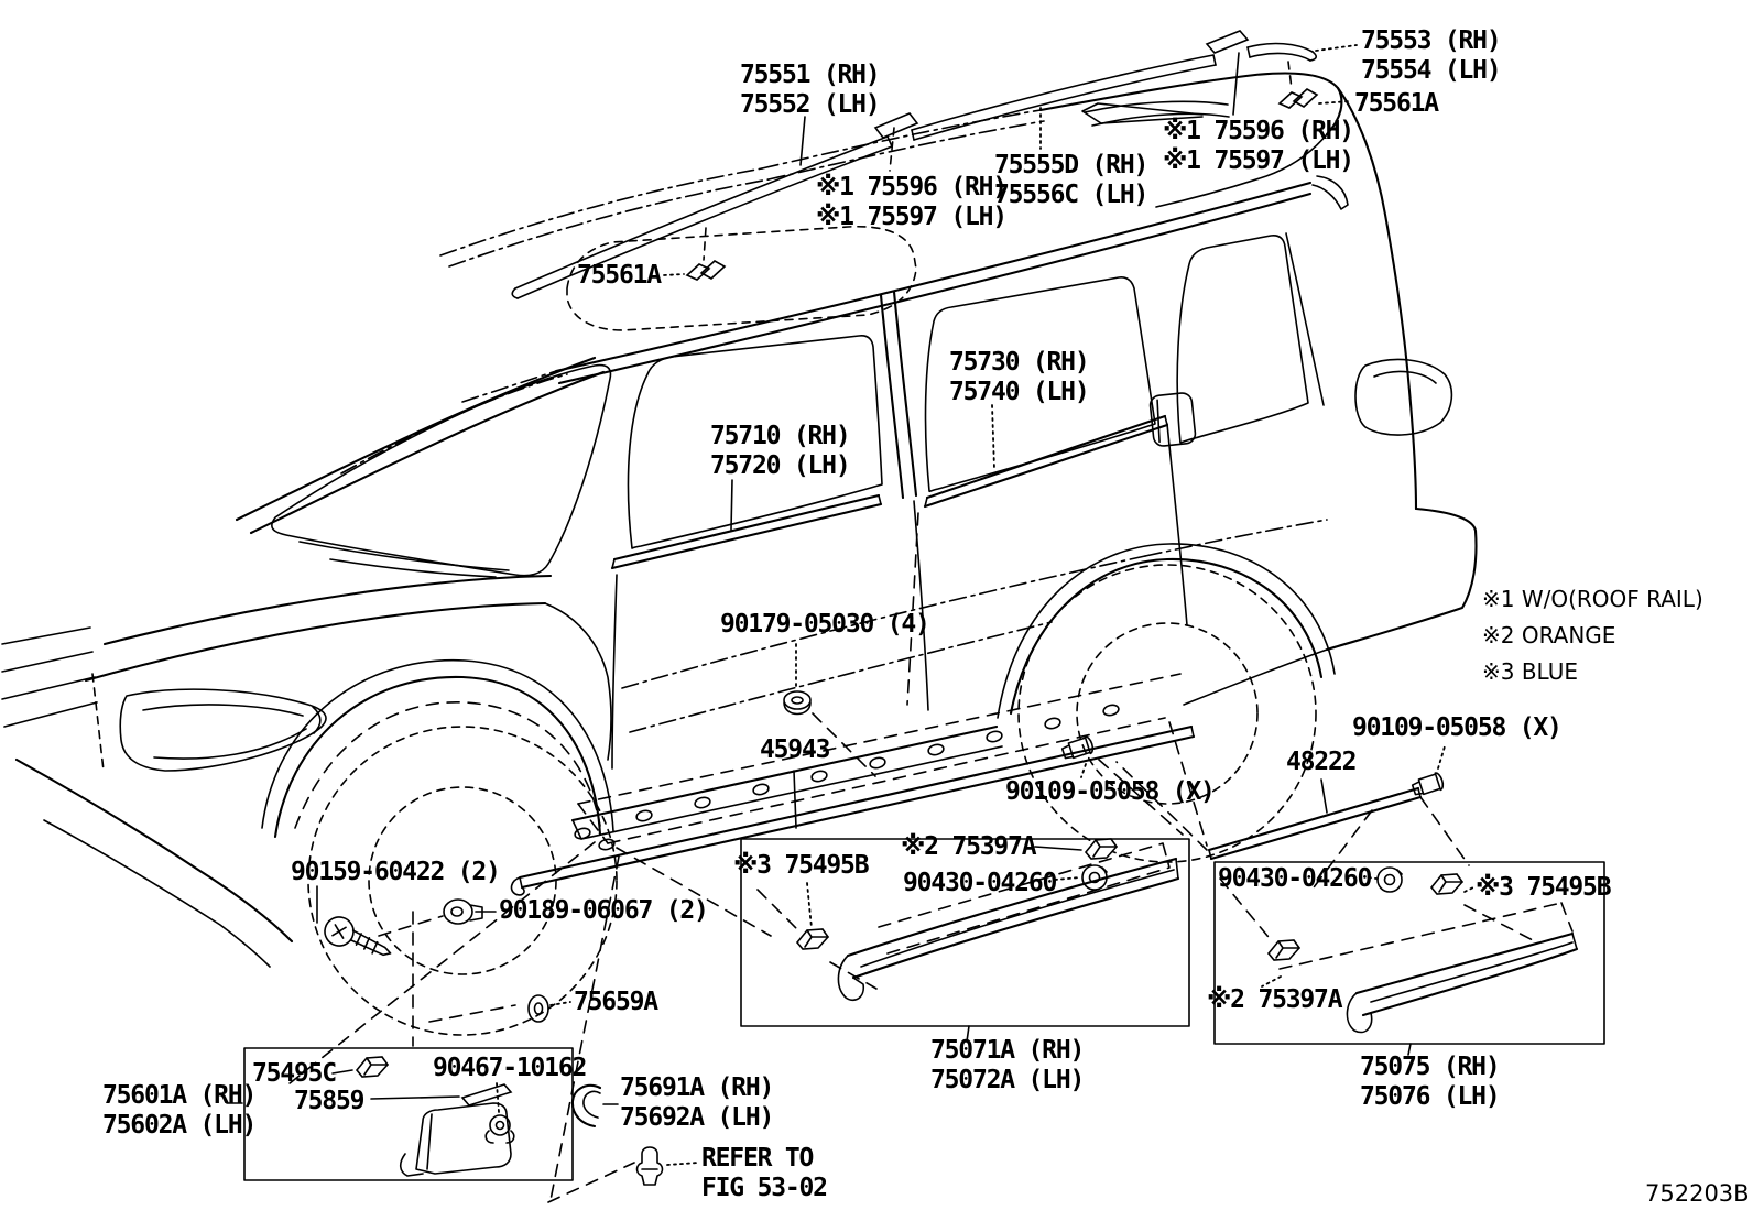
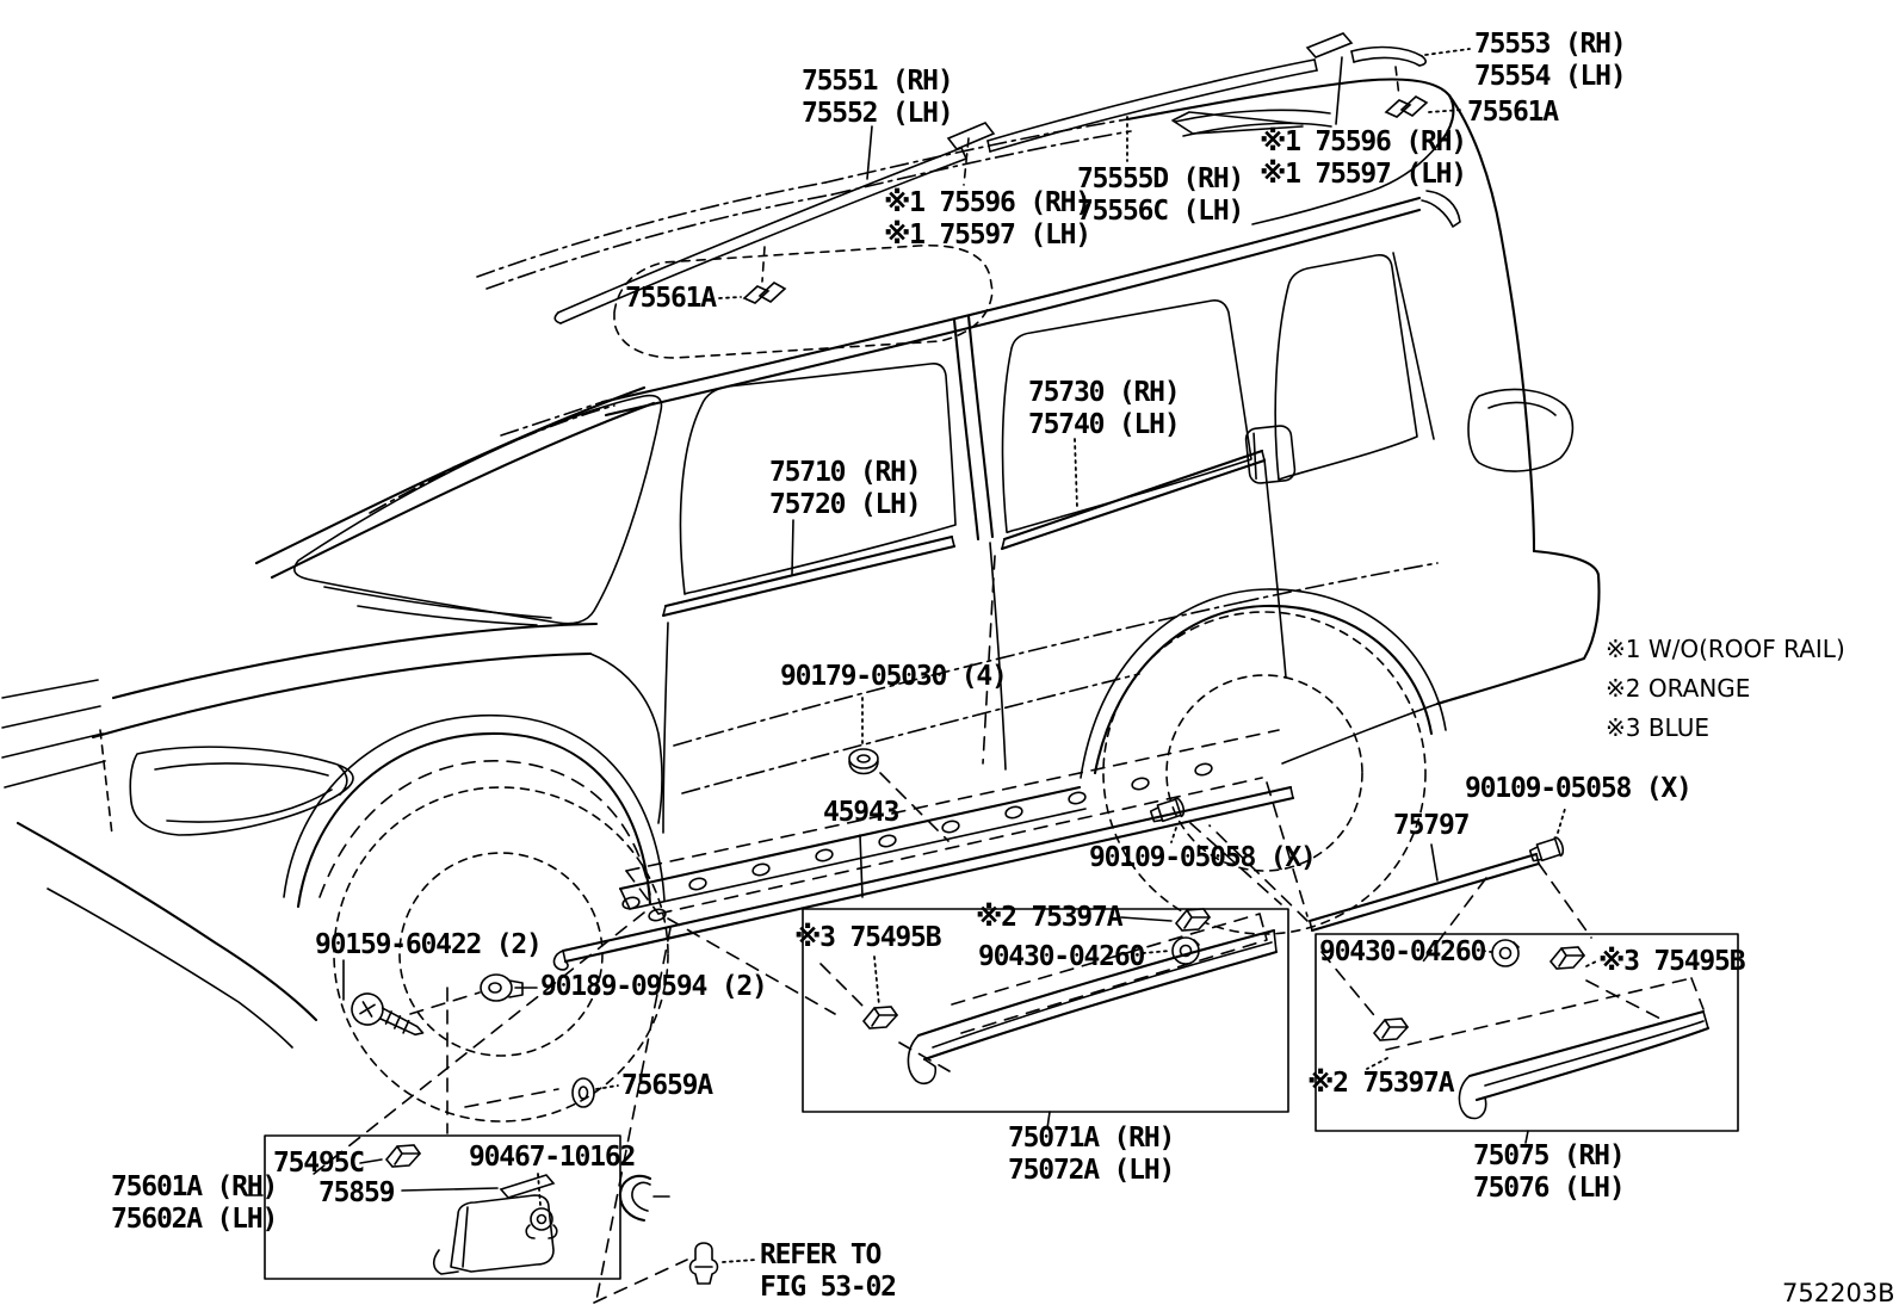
  75551 (RH)
  75552 (LH)
  75553 (RH)
  75554 (LH)
  75561A
  ※1 75596 (RH)
  ※1 75597 (LH)
  75555D (RH)
  75556C (LH)
  ※1 75596 (RH)
  ※1 75597 (LH)
  75561A
  75730 (RH)
  75740 (LH)
  75710 (RH)
  75720 (LH)
  90179-05030 (4)
  45943
  90109-05058 (X)
- 48222
+ 75797
  90109-05058 (X)
  90159-60422 (2)
- 90189-06067 (2)
+ 90189-09594 (2)
  75659A
  ※3 75495B
  ※2 75397A
  90430-04260
  75071A (RH)
  75072A (LH)
  90430-04260
  ※3 75495B
  ※2 75397A
  75075 (RH)
  75076 (LH)
  75495C
  90467-10162
  75859
- 75691A (RH)
- 75692A (LH)
  75601A (RH)
  75602A (LH)
  REFER TO
  FIG 53-02
  ※1 W/O(ROOF RAIL)
  ※2 ORANGE
  ※3 BLUE
  752203B
